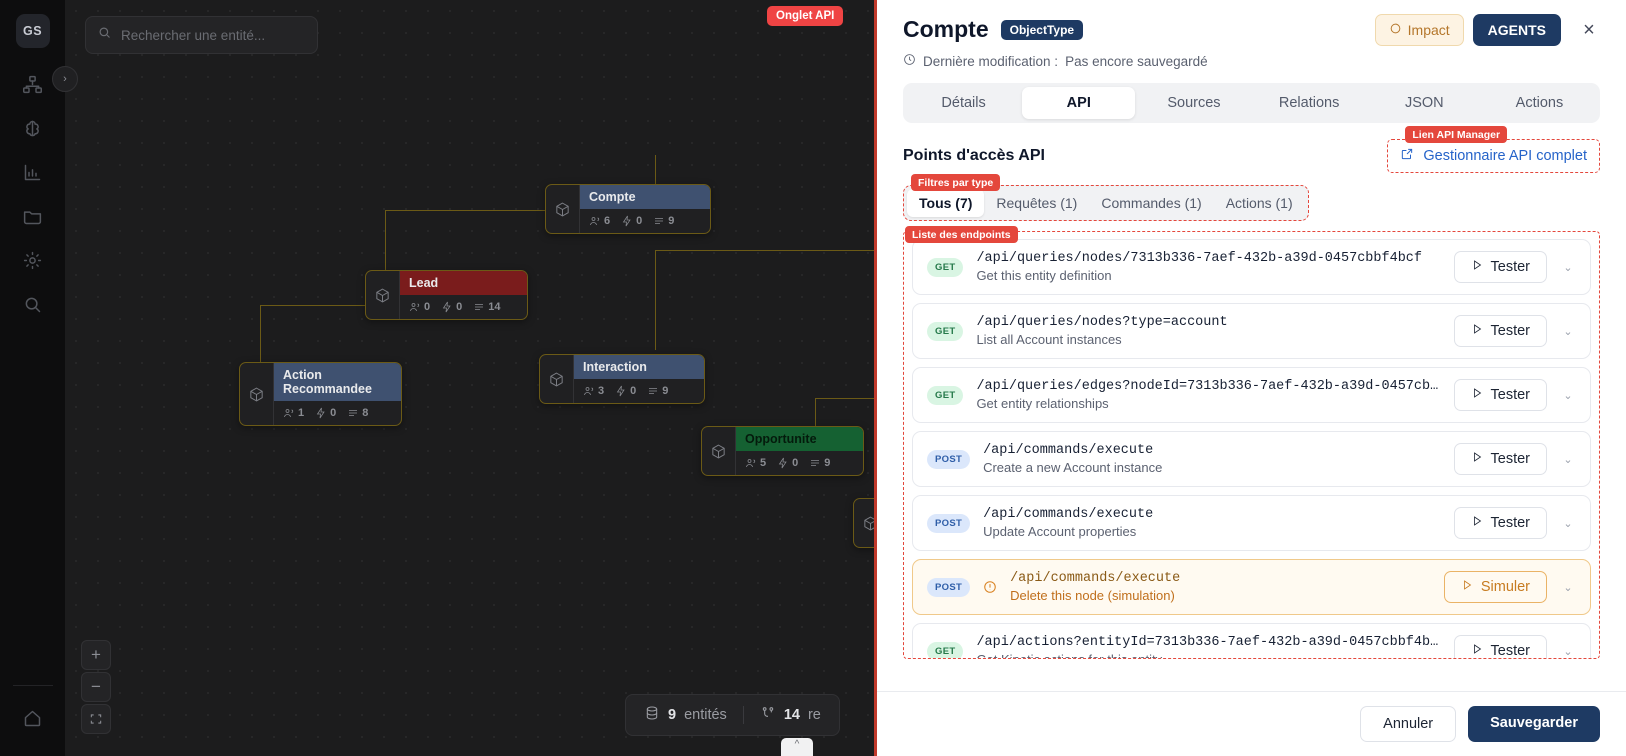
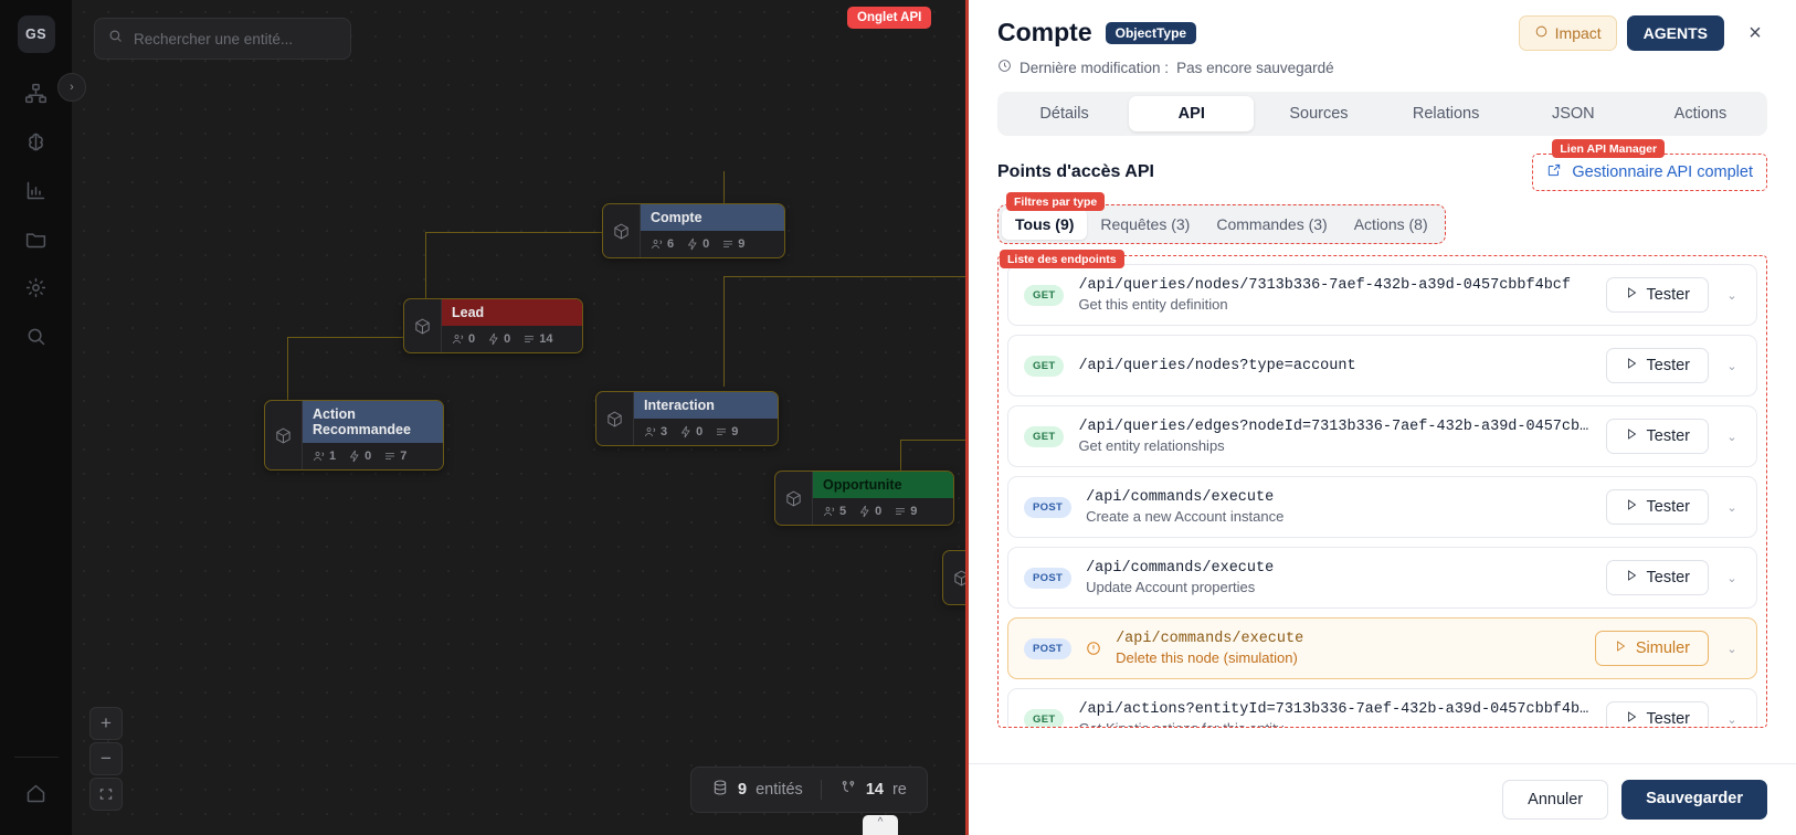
  GS
  ›
  Rechercher une entité...
  Onglet API
  Compte
  6
  0
  9
  Lead
  0
  0
  14
  Action Recommandee
  1
  0
- 8
+ 7
  Interaction
  3
  0
  9
  Opportunite
  5
  0
  9
  +
  −
  9
  entités
  14
  re
  ^
  Compte
  ObjectType
  Impact
  AGENTS
  ×
  Dernière modification :
  Pas encore sauvegardé
  Détails
  API
  Sources
  Relations
  JSON
  Actions
  Points d'accès API
  Lien API Manager
  Gestionnaire API complet
  Filtres par type
- Tous (7)
+ Tous (9)
- Requêtes (1)
+ Requêtes (3)
- Commandes (1)
+ Commandes (3)
- Actions (1)
+ Actions (8)
  Liste des endpoints
  GET
  /api/queries/nodes/7313b336-7aef-432b-a39d-0457cbbf4bcf
  Get this entity definition
  Tester
  ⌄
  GET
  /api/queries/nodes?type=account
- List all Account instances
  Tester
  ⌄
  GET
  /api/queries/edges?nodeId=7313b336-7aef-432b-a39d-0457cbb
  Get entity relationships
  Tester
  ⌄
  POST
  /api/commands/execute
  Create a new Account instance
  Tester
  ⌄
  POST
  /api/commands/execute
  Update Account properties
  Tester
  ⌄
  POST
  /api/commands/execute
  Delete this node (simulation)
  Simuler
  ⌄
  GET
  /api/actions?entityId=7313b336-7aef-432b-a39d-0457cbbf4bc
  Tester
  ⌄
  Annuler
  Sauvegarder
